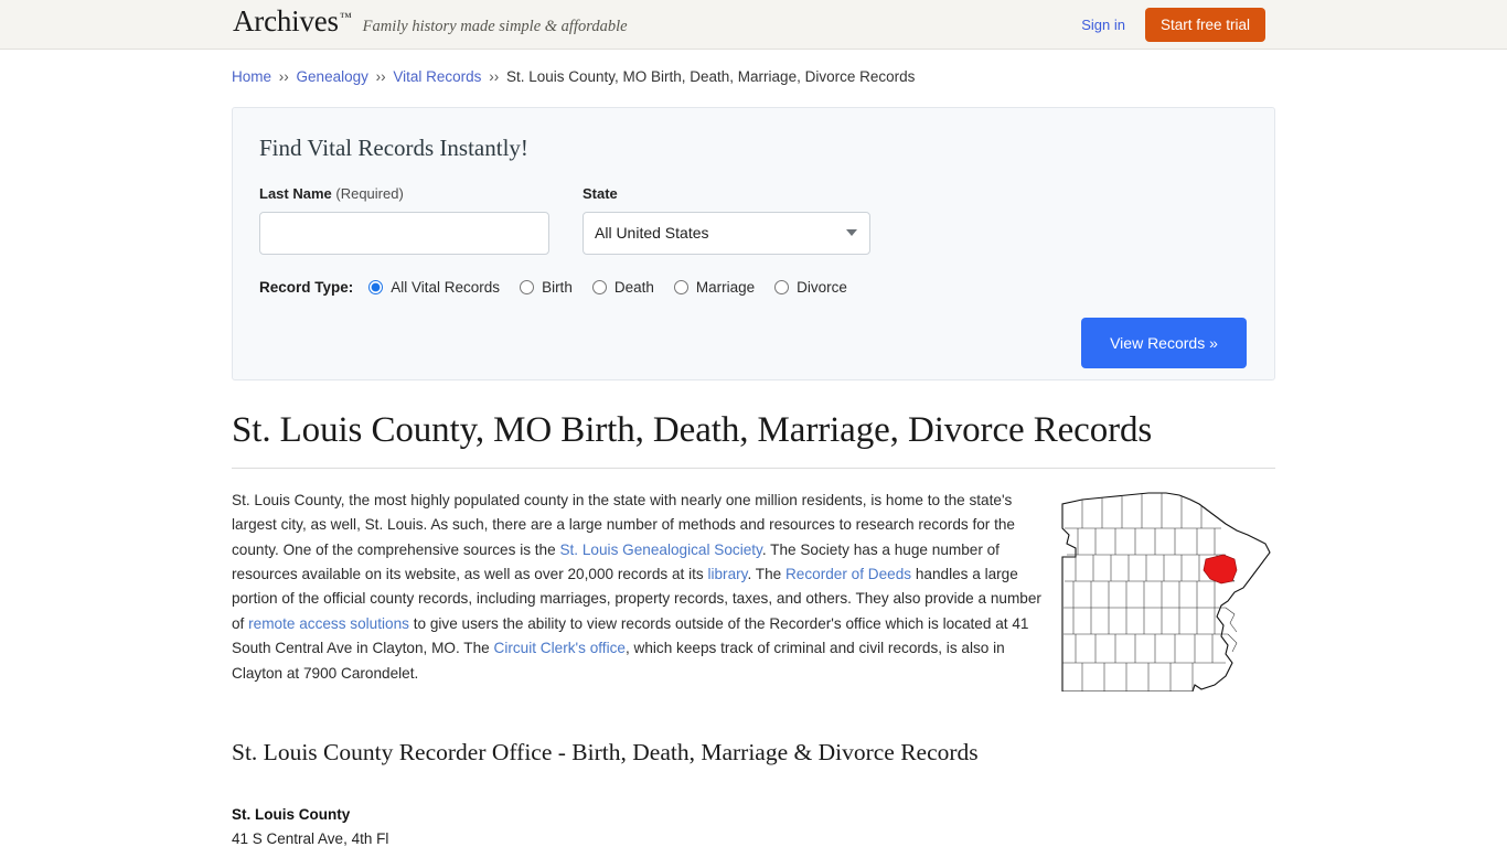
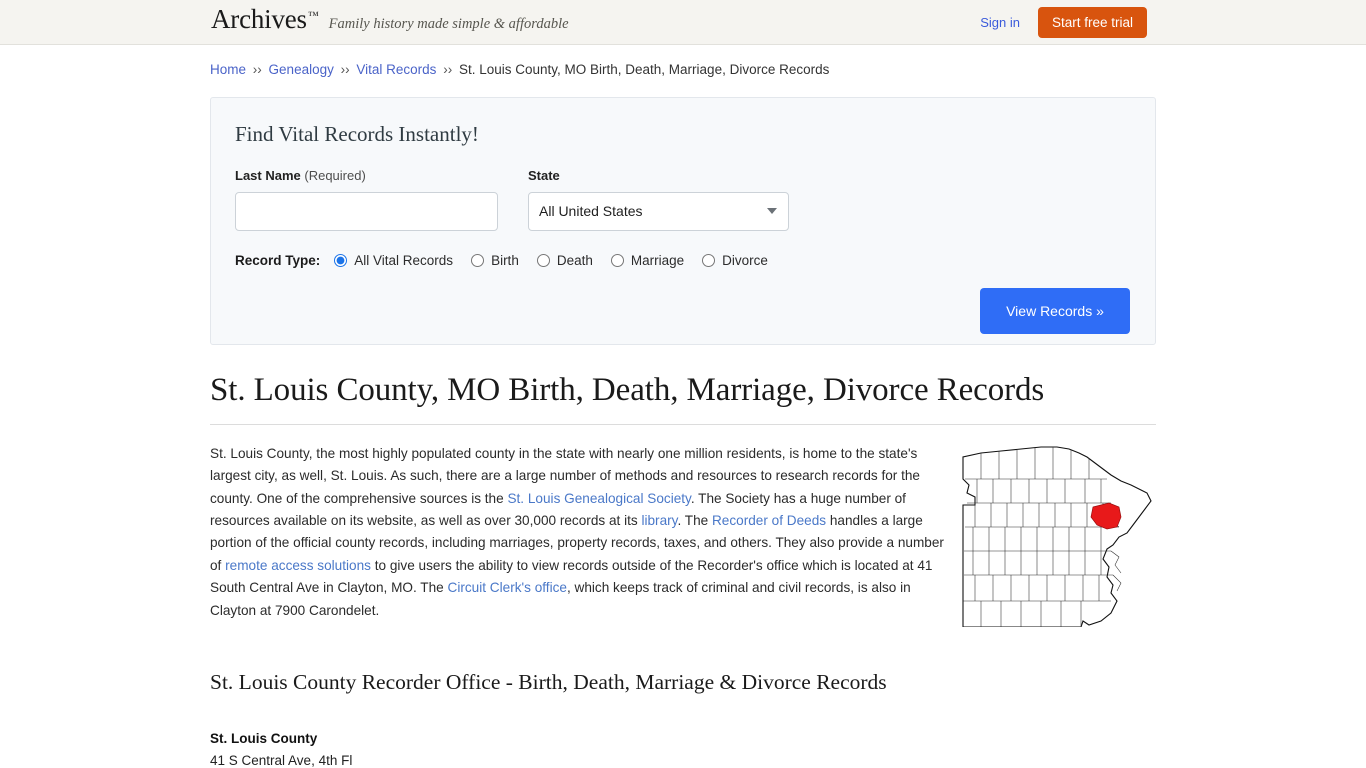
  Archives
  ™
  Family history made simple & affordable
  Sign in
  Start free trial
  Home ›› Genealogy ›› Vital Records ›› St. Louis County, MO Birth, Death, Marriage, Divorce Records
  Find Vital Records Instantly!
  Last Name (Required)
  State
  All United States
  Record Type:
  All Vital Records
  Birth
  Death
  Marriage
  Divorce
  View Records »
  St. Louis County, MO Birth, Death, Marriage, Divorce Records
- St. Louis County, the most highly populated county in the state with nearly one million residents, is home to the state's largest city, as well, St. Louis. As such, there are a large number of methods and resources to research records for the county. One of the comprehensive sources is the St. Louis Genealogical Society. The Society has a huge number of resources available on its website, as well as over 20,000 records at its library. The Recorder of Deeds handles a large portion of the official county records, including marriages, property records, taxes, and others. They also provide a number of remote access solutions to give users the ability to view records outside of the Recorder's office which is located at 41 South Central Ave in Clayton, MO. The Circuit Clerk's office, which keeps track of criminal and civil records, is also in Clayton at 7900 Carondelet.
+ St. Louis County, the most highly populated county in the state with nearly one million residents, is home to the state's largest city, as well, St. Louis. As such, there are a large number of methods and resources to research records for the county. One of the comprehensive sources is the St. Louis Genealogical Society. The Society has a huge number of resources available on its website, as well as over 30,000 records at its library. The Recorder of Deeds handles a large portion of the official county records, including marriages, property records, taxes, and others. They also provide a number of remote access solutions to give users the ability to view records outside of the Recorder's office which is located at 41 South Central Ave in Clayton, MO. The Circuit Clerk's office, which keeps track of criminal and civil records, is also in Clayton at 7900 Carondelet.
  St. Louis County Recorder Office - Birth, Death, Marriage & Divorce Records
  St. Louis County
  41 S Central Ave, 4th Fl
